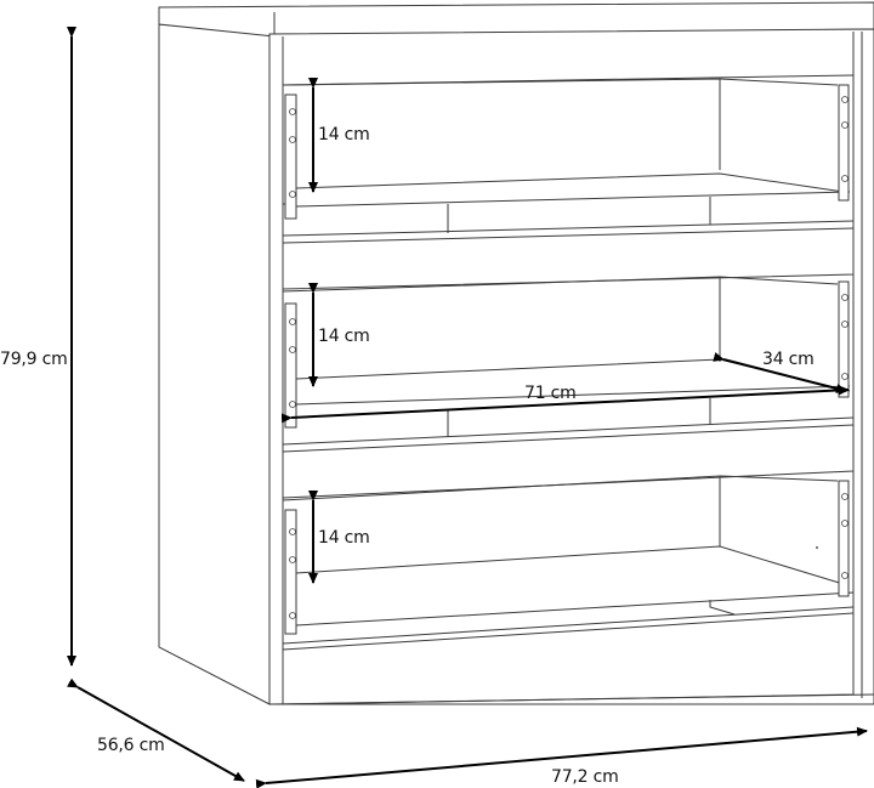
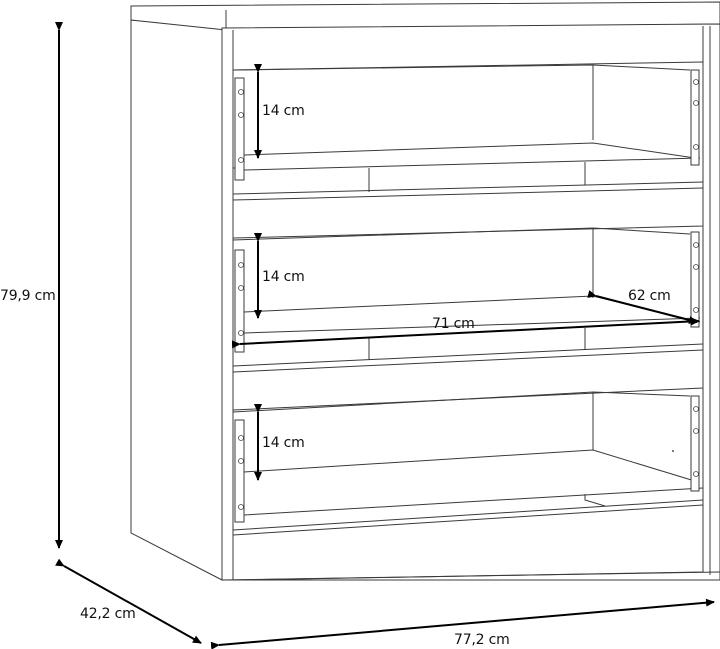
  79,9 cm
- 56,6 cm
+ 42,2 cm
  77,2 cm
  14 cm
  14 cm
  14 cm
  71 cm
- 34 cm
+ 62 cm
